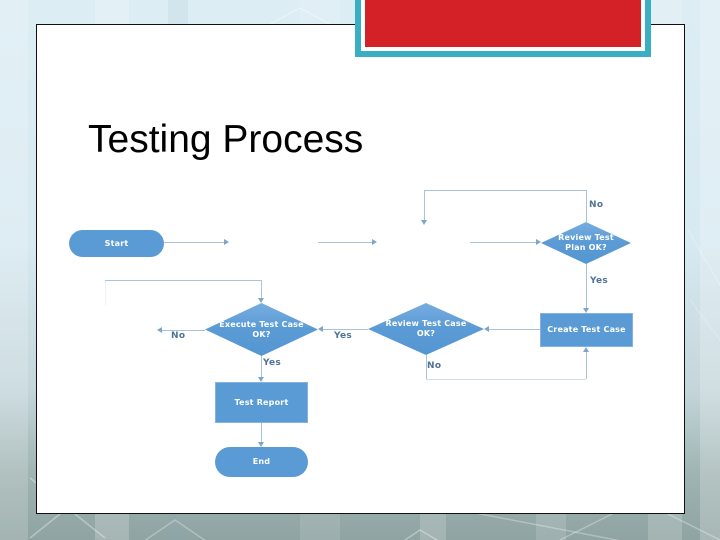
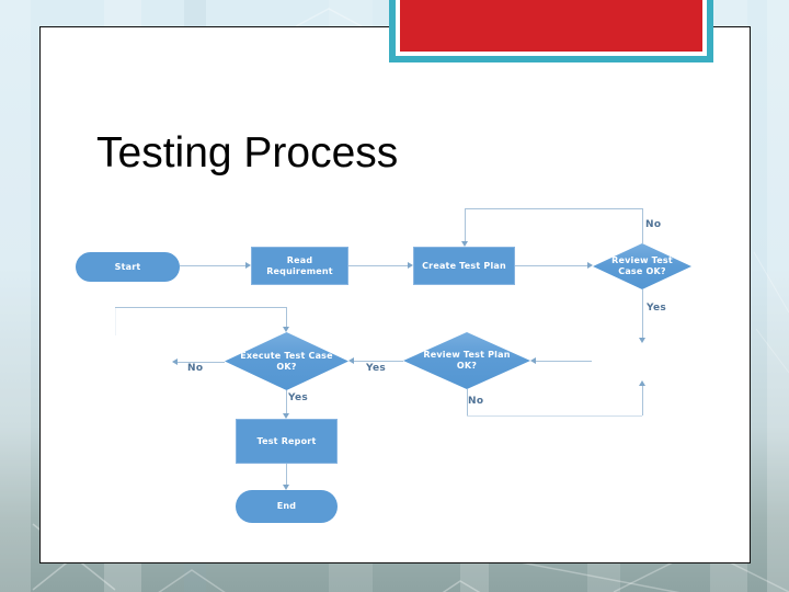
  Testing Process
  No
  Yes
  Yes
  No
  No
  Yes
  Start
+ Read Requirement
+ Create Test Plan
- Review Test Plan OK?
+ Review Test Case OK?
  Execute Test Case OK?
- Review Test Case OK?
+ Review Test Plan OK?
- Create Test Case
  Test Report
  End
